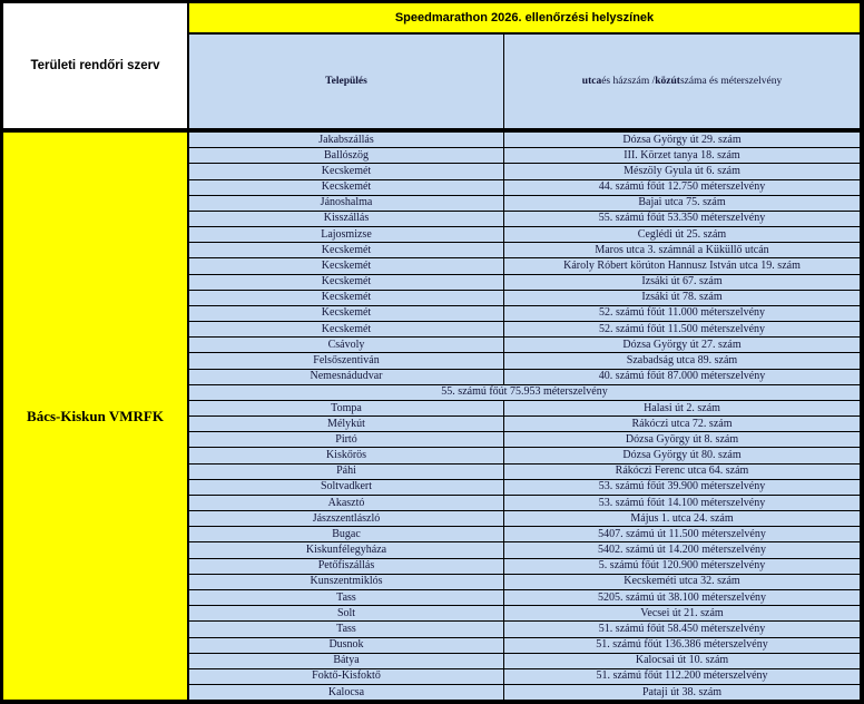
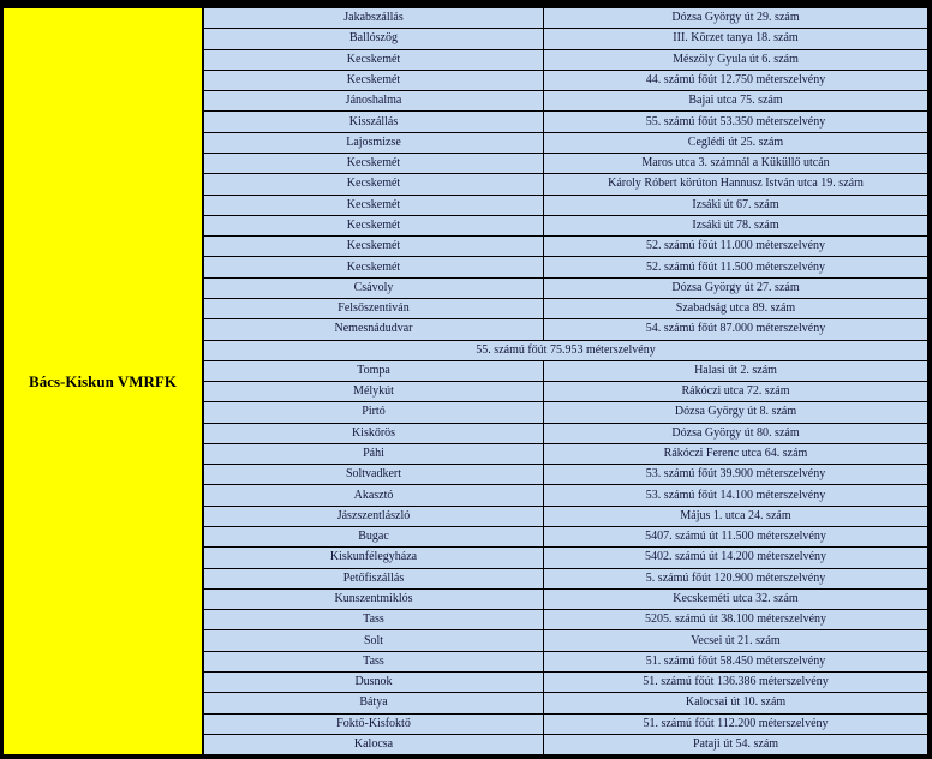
- Területi rendőri szerv
- Speedmarathon 2026. ellenőrzési helyszínek
- Település
- utca
- és házszám /
- közút
- száma és méterszelvény
  Bács-Kiskun VMRFK
  Jakabszállás
  Dózsa György út 29. szám
  Ballószög
  III. Körzet tanya 18. szám
  Kecskemét
  Mészöly Gyula út 6. szám
  Kecskemét
  44. számú főút 12.750 méterszelvény
  Jánoshalma
  Bajai utca 75. szám
  Kisszállás
  55. számú főút 53.350 méterszelvény
  Lajosmizse
  Ceglédi út 25. szám
  Kecskemét
  Maros utca 3. számnál a Küküllő utcán
  Kecskemét
  Károly Róbert körúton Hannusz István utca 19. szám
  Kecskemét
  Izsáki út 67. szám
  Kecskemét
  Izsáki út 78. szám
  Kecskemét
  52. számú főút 11.000 méterszelvény
  Kecskemét
  52. számú főút 11.500 méterszelvény
  Csávoly
  Dózsa György út 27. szám
  Felsőszentiván
  Szabadság utca 89. szám
  Nemesnádudvar
- 40. számú főút 87.000 méterszelvény
+ 54. számú főút 87.000 méterszelvény
  55. számú főút 75.953 méterszelvény
  Tompa
  Halasi út 2. szám
  Mélykút
  Rákóczi utca 72. szám
  Pirtó
  Dózsa György út 8. szám
  Kiskőrös
  Dózsa György út 80. szám
  Páhi
  Rákóczi Ferenc utca 64. szám
  Soltvadkert
  53. számú főút 39.900 méterszelvény
  Akasztó
  53. számú főút 14.100 méterszelvény
  Jászszentlászló
  Május 1. utca 24. szám
  Bugac
  5407. számú út 11.500 méterszelvény
  Kiskunfélegyháza
  5402. számú út 14.200 méterszelvény
  Petőfiszállás
  5. számú főút 120.900 méterszelvény
  Kunszentmiklós
  Kecskeméti utca 32. szám
  Tass
  5205. számú út 38.100 méterszelvény
  Solt
  Vecsei út 21. szám
  Tass
  51. számú főút 58.450 méterszelvény
  Dusnok
  51. számú főút 136.386 méterszelvény
  Bátya
  Kalocsai út 10. szám
  Foktő-Kisfoktő
  51. számú főút 112.200 méterszelvény
  Kalocsa
- Pataji út 38. szám
+ Pataji út 54. szám
